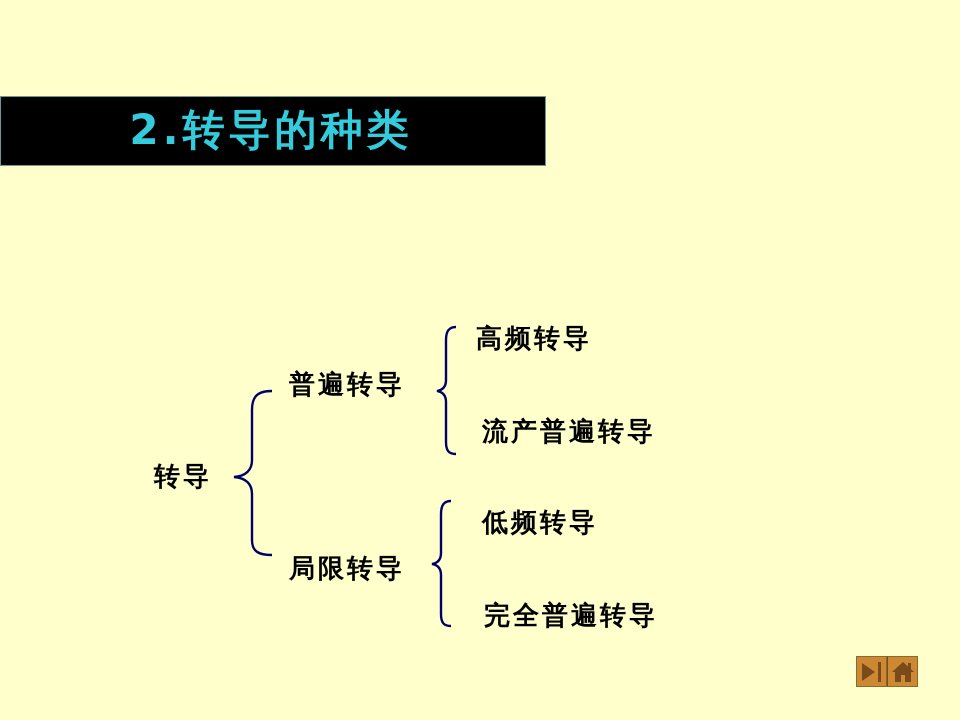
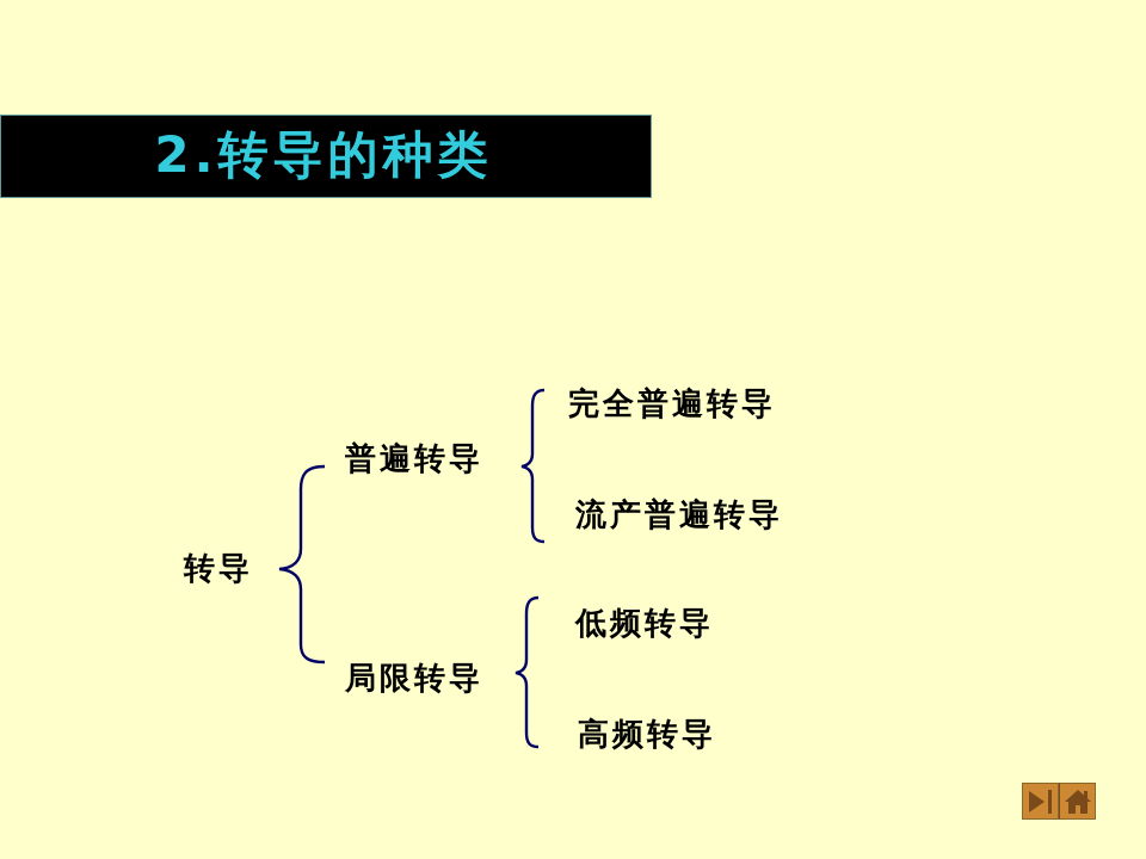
  2.转导的种类
  转导
  普遍转导
  局限转导
- 高频转导
+ 完全普遍转导
  流产普遍转导
  低频转导
- 完全普遍转导
+ 高频转导
